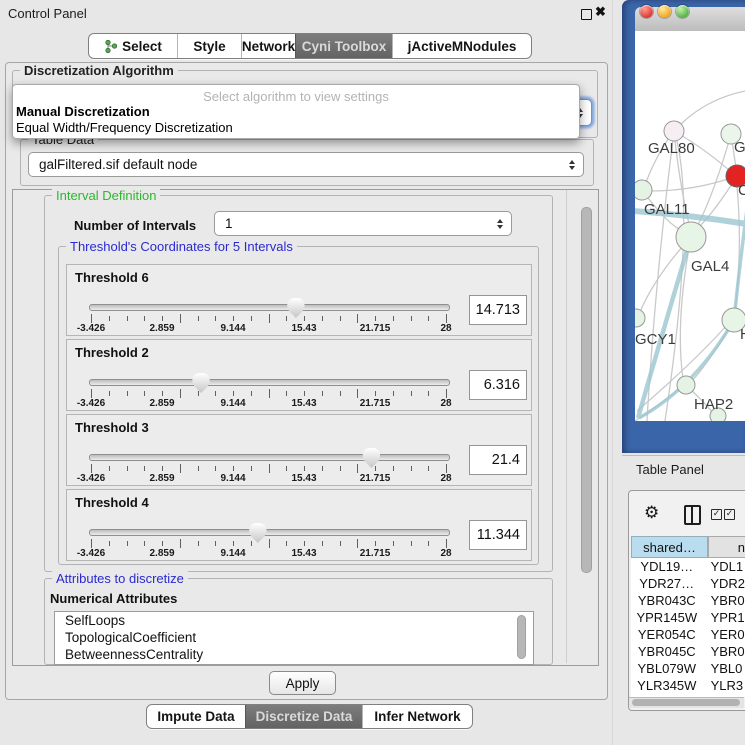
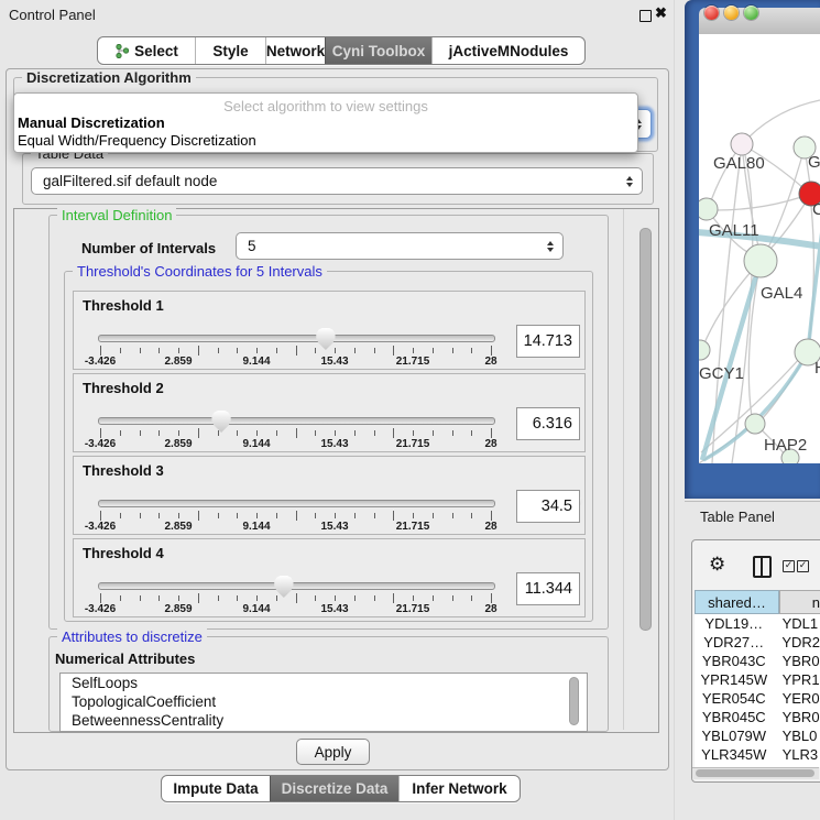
  Control Panel
  ✖
  Select
  Style
  Network
  Cyni Toolbox
  jActiveMNodules
  Discretization Algorithm
  Select algorithm to view settings
  Manual Discretization
  Equal Width/Frequency Discretization
  Table Data
  galFiltered.sif default node
  Interval Definition
  Number of Intervals
- 1
+ 5
  Threshold's Coordinates for 5 Intervals
- Threshold 6
+ Threshold 1
  -3.426
  2.859
  9.144
  15.43
  21.715
  28
  14.713
  Threshold 2
  -3.426
  2.859
  9.144
  15.43
  21.715
  28
  6.316
  Threshold 3
  -3.426
  2.859
  9.144
  15.43
  21.715
  28
- 21.4
+ 34.5
  Threshold 4
  -3.426
  2.859
  9.144
  15.43
  21.715
  28
  11.344
  Attributes to discretize
  Numerical Attributes
  SelfLoops
  TopologicalCoefficient
  BetweennessCentrality
  Apply
  Impute Data
  Discretize Data
  Infer Network
  GAL80
  GAL11
  C
  GAL4
  GCY1
  HAP2
  Table Panel
  ⚙
  ✓
  ✓
  shared…
  n
  YDL19…
  YDL1
  YDR27…
  YDR2
  YBR043C
  YBR0
  YPR145W
  YPR1
  YER054C
  YER0
  YBR045C
  YBR0
  YBL079W
  YBL0
  YLR345W
  YLR3
